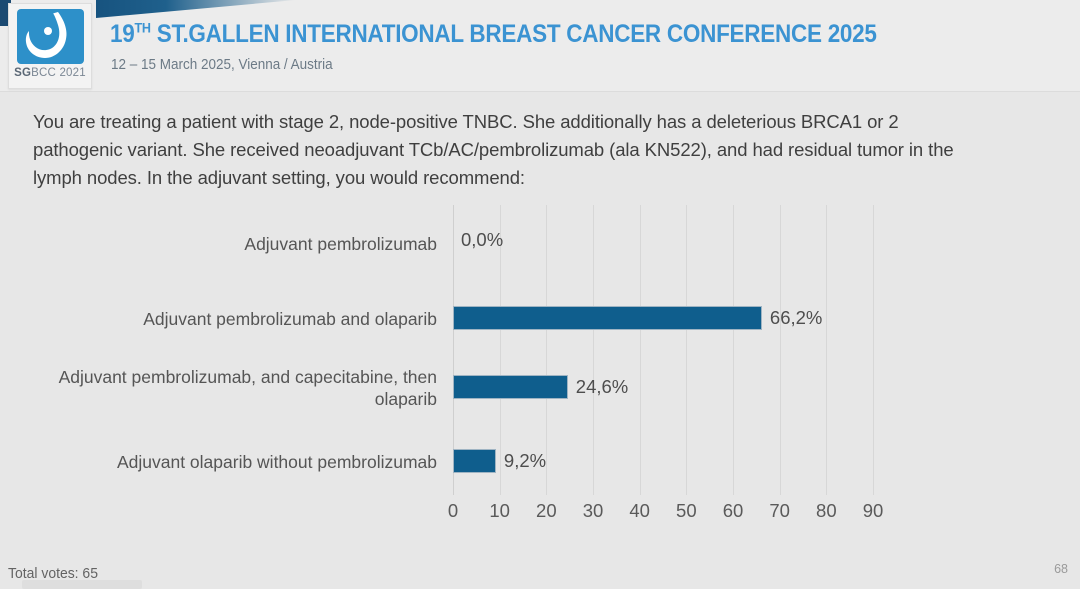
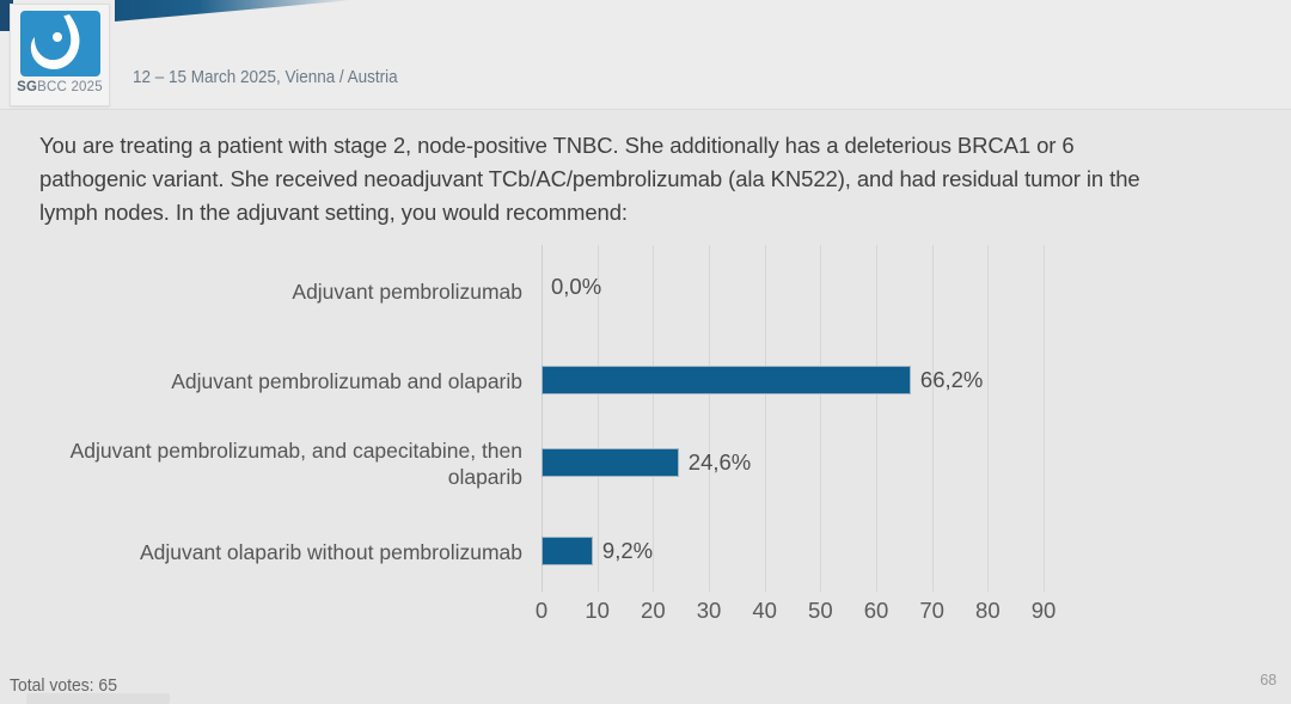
- SGBCC 2021
+ SGBCC 2025
- 19TH ST.GALLEN INTERNATIONAL BREAST CANCER CONFERENCE 2025
  12 – 15 March 2025, Vienna / Austria
- You are treating a patient with stage 2, node-positive TNBC. She additionally has a deleterious BRCA1 or 2 pathogenic variant. She received neoadjuvant TCb/AC/pembrolizumab (ala KN522), and had residual tumor in the lymph nodes. In the adjuvant setting, you would recommend:
+ You are treating a patient with stage 2, node-positive TNBC. She additionally has a deleterious BRCA1 or 6 pathogenic variant. She received neoadjuvant TCb/AC/pembrolizumab (ala KN522), and had residual tumor in the lymph nodes. In the adjuvant setting, you would recommend:
  0
  10
  20
  30
  40
  50
  60
  70
  80
  90
  Total votes: 65
  68
  Adjuvant pembrolizumab
  0,0%
  Adjuvant pembrolizumab and olaparib
  66,2%
  Adjuvant pembrolizumab, and capecitabine, then olaparib
  24,6%
  Adjuvant olaparib without pembrolizumab
  9,2%
